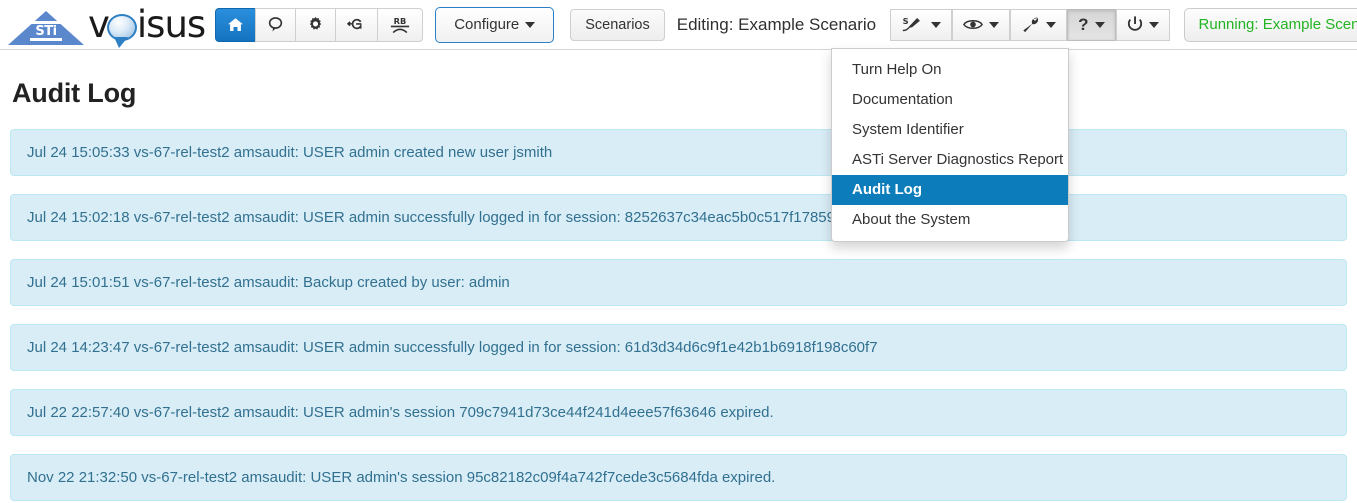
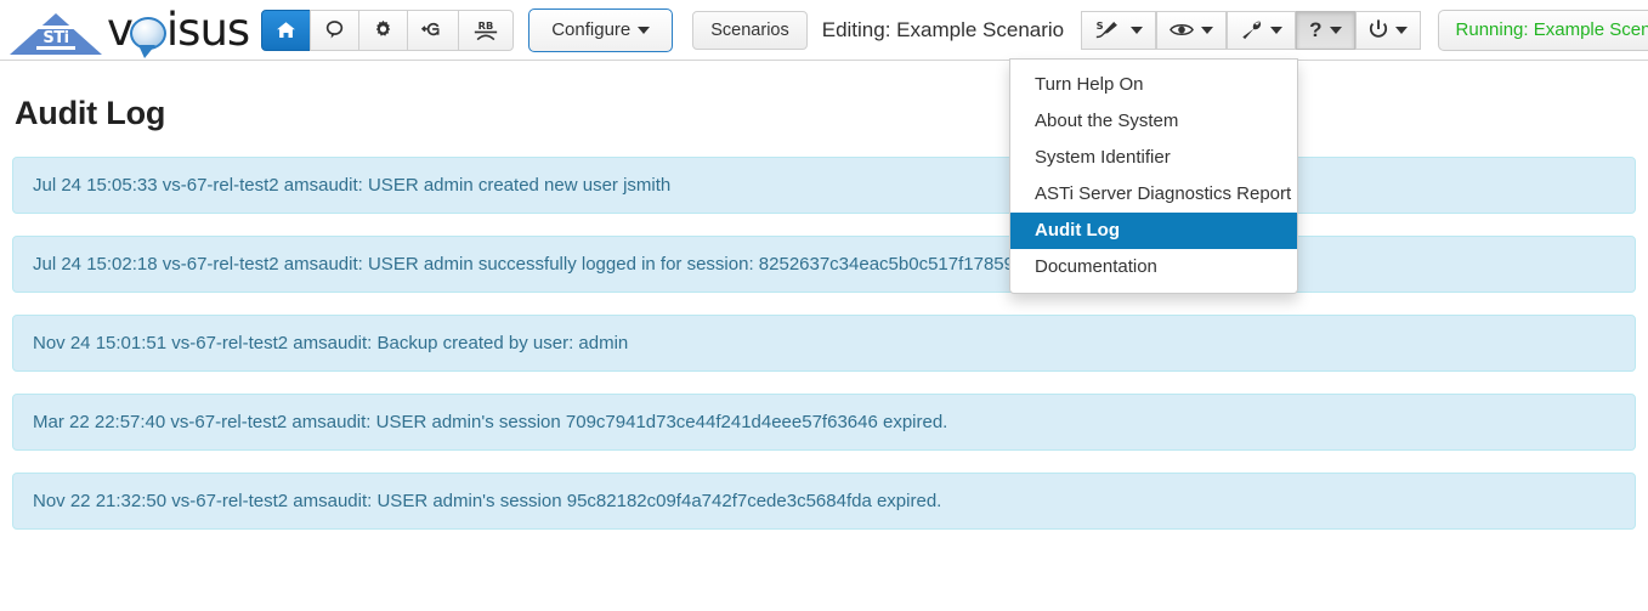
  STi
  v
  isus
  RB
  Configure
  Scenarios
  Editing: Example Scenario
  S
  ?
  Running: Example Scen
  Turn Help On
- Documentation
+ About the System
  System Identifier
  ASTi Server Diagnostics Report
  Audit Log
- About the System
+ Documentation
  Audit Log
  Jul 24 15:05:33 vs-67-rel-test2 amsaudit: USER admin created new user jsmith
  Jul 24 15:02:18 vs-67-rel-test2 amsaudit: USER admin successfully logged in for session: 8252637c34eac5b0c517f1785
- Jul 24 15:01:51 vs-67-rel-test2 amsaudit: Backup created by user: admin
+ Nov 24 15:01:51 vs-67-rel-test2 amsaudit: Backup created by user: admin
- Jul 24 14:23:47 vs-67-rel-test2 amsaudit: USER admin successfully logged in for session: 61d3d34d6c9f1e42b1b6918f198c60f7
- Jul 22 22:57:40 vs-67-rel-test2 amsaudit: USER admin's session 709c7941d73ce44f241d4eee57f63646 expired.
+ Mar 22 22:57:40 vs-67-rel-test2 amsaudit: USER admin's session 709c7941d73ce44f241d4eee57f63646 expired.
  Nov 22 21:32:50 vs-67-rel-test2 amsaudit: USER admin's session 95c82182c09f4a742f7cede3c5684fda expired.
